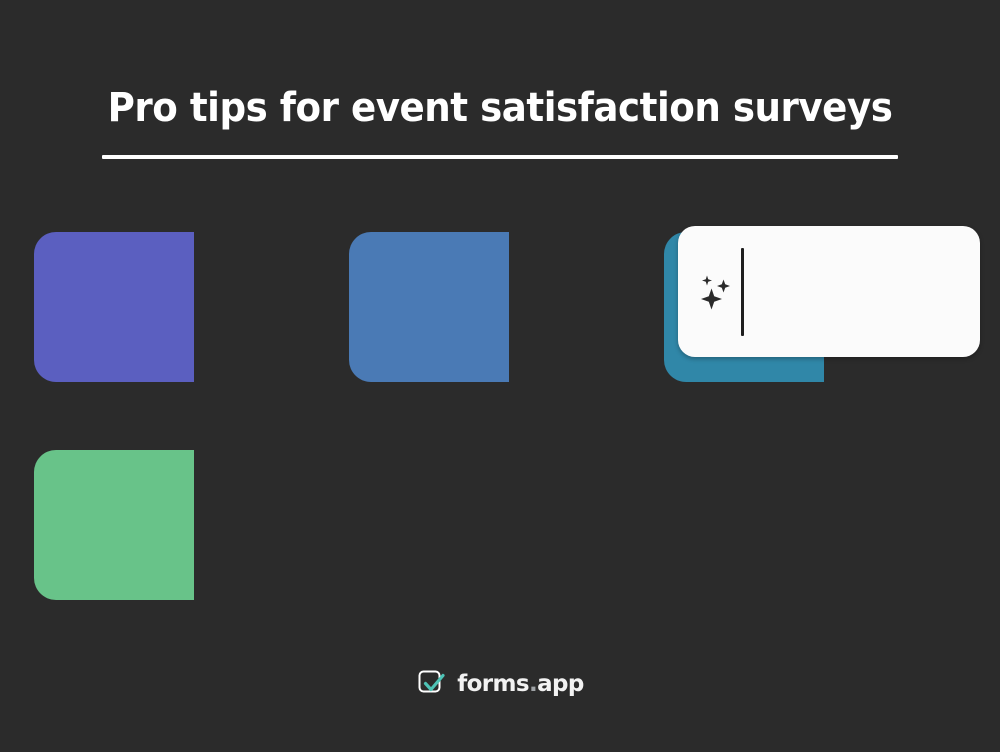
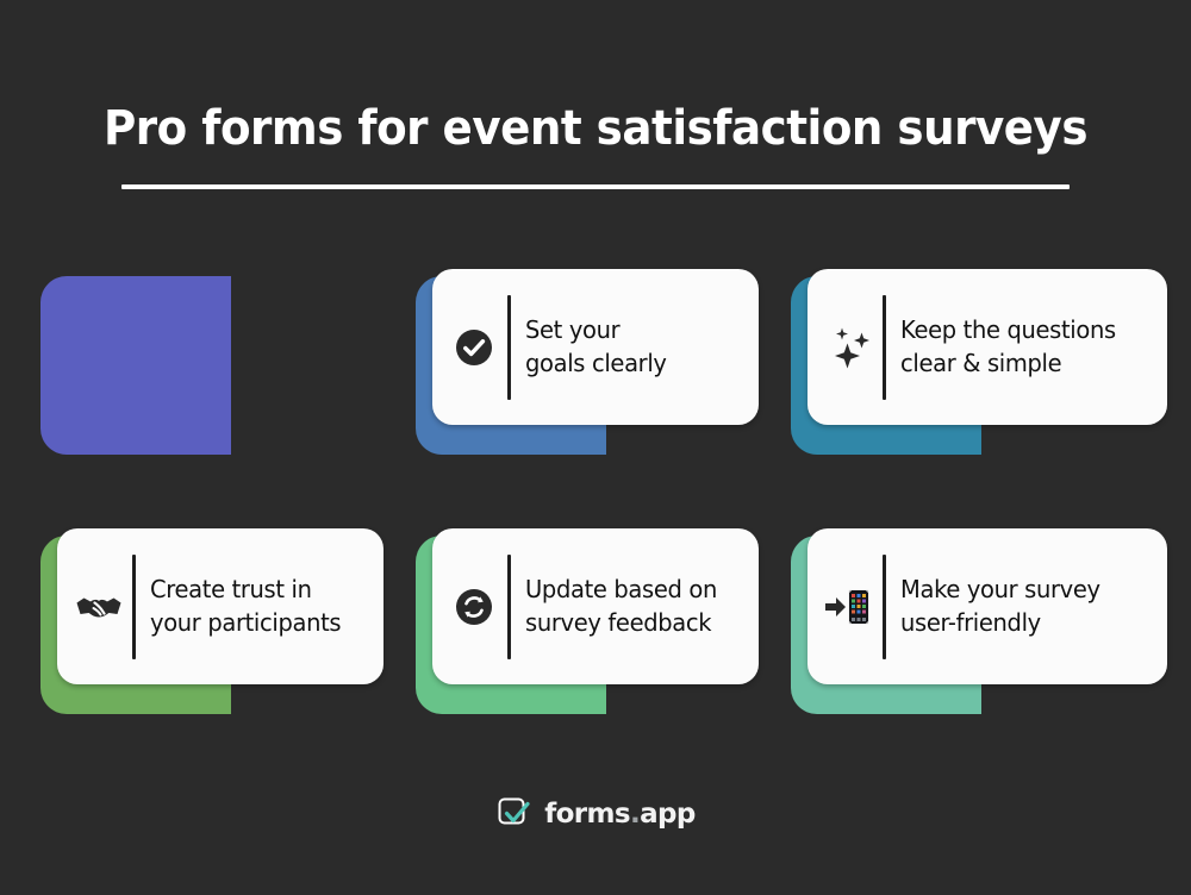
- Pro tips for event satisfaction surveys
+ Pro forms for event satisfaction surveys
+ Set your
+ goals clearly
+ Keep the questions
+ clear & simple
+ Create trust in
+ your participants
+ Update based on
+ survey feedback
+ Make your survey
+ user-friendly
  forms.app
